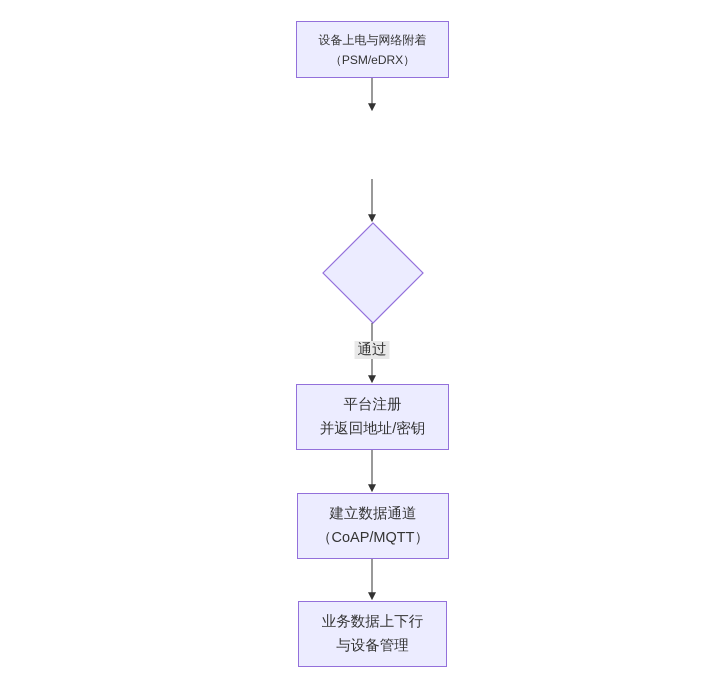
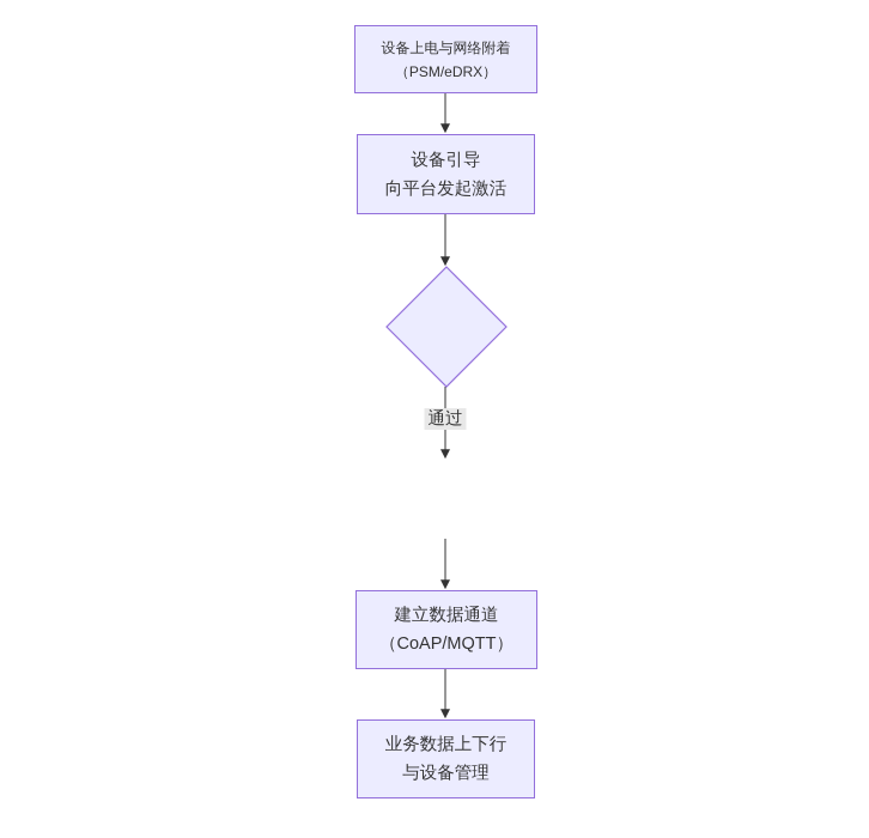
  设备上电与网络附着
  （PSM/eDRX）
+ 设备引导
+ 向平台发起激活
  通过
- 平台注册
- 并返回地址/密钥
  建立数据通道
  （CoAP/MQTT）
  业务数据上下行
  与设备管理
